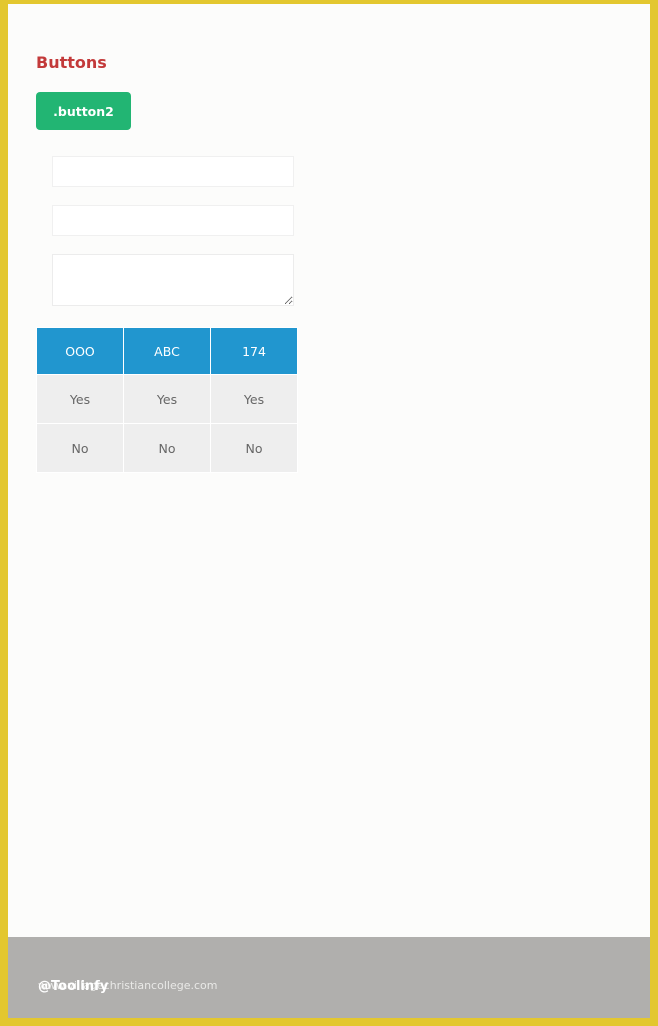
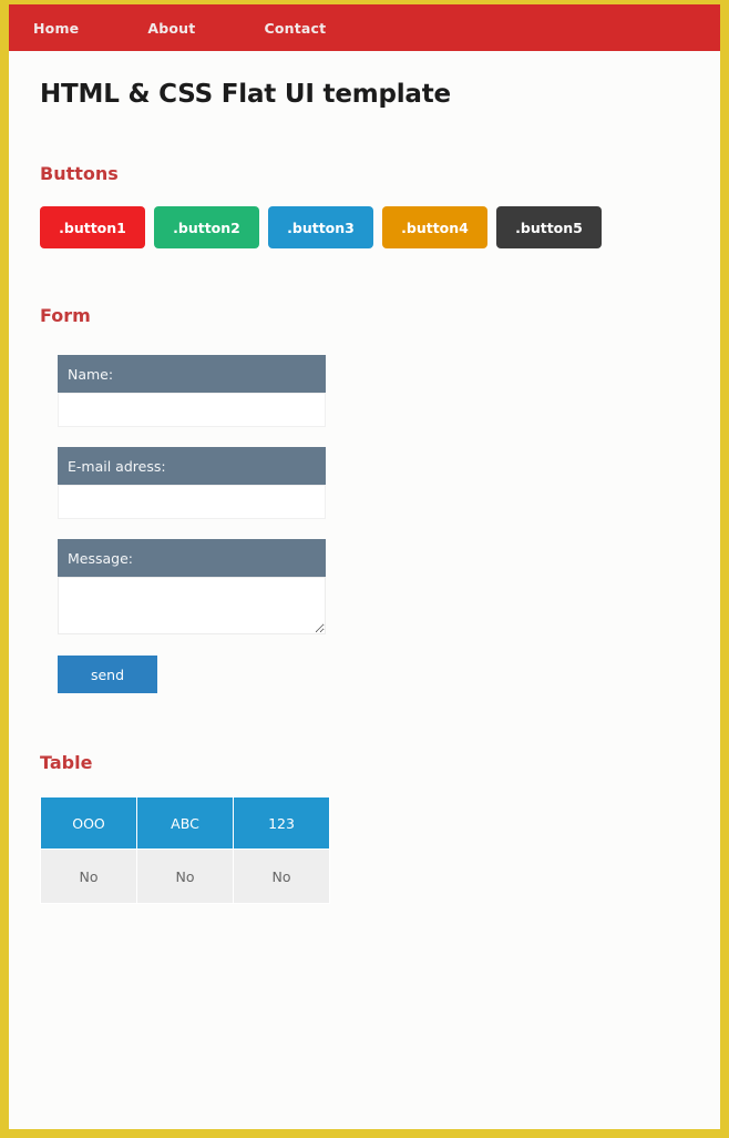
+ Home
+ About
+ Contact
+ HTML & CSS Flat UI template
  Buttons
+ .button1
  .button2
+ .button3
+ .button4
+ .button5
+ Form
+ Name:
+ E-mail adress:
+ Message:
+ send
+ Table
- OOO	ABC	174
+ OOO	ABC	123
- Yes	Yes	Yes
  No	No	No
- www.villagechristiancollege.com
- @Toolinfy
